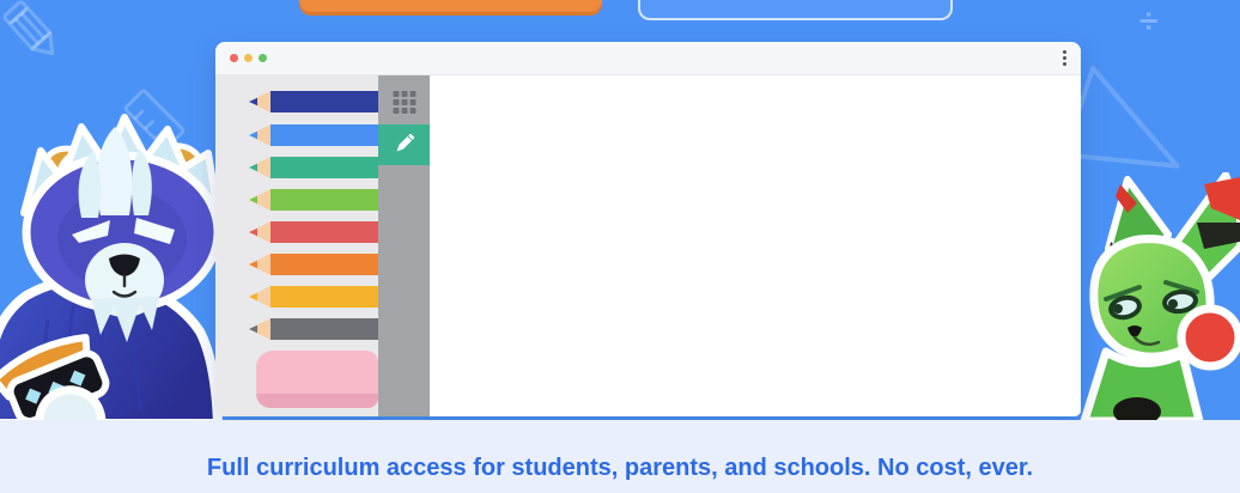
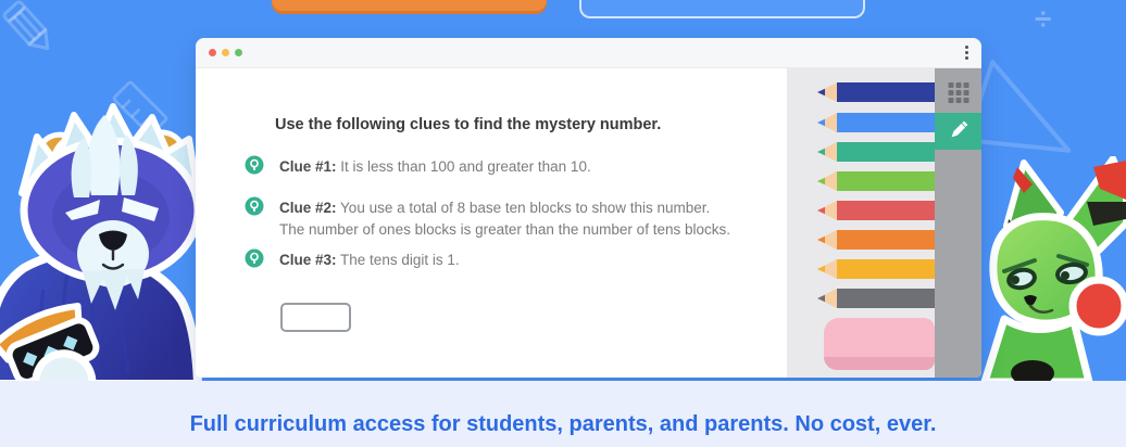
  ÷
+ Use the following clues to find the mystery number.
+ Clue #1: It is less than 100 and greater than 10.
+ Clue #2: You use a total of 8 base ten blocks to show this number.
+ The number of ones blocks is greater than the number of tens blocks.
+ Clue #3: The tens digit is 1.
- Full curriculum access for students, parents, and schools. No cost, ever.
+ Full curriculum access for students, parents, and parents. No cost, ever.
